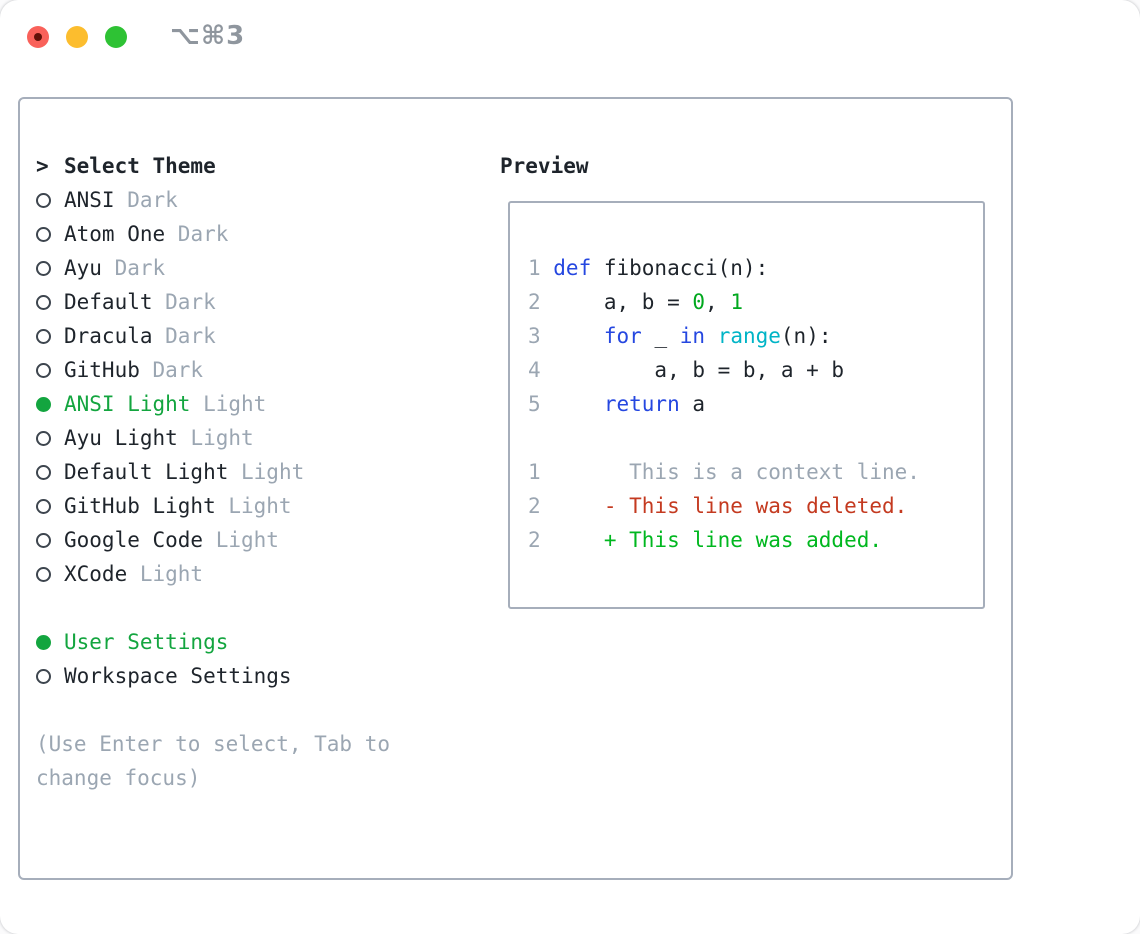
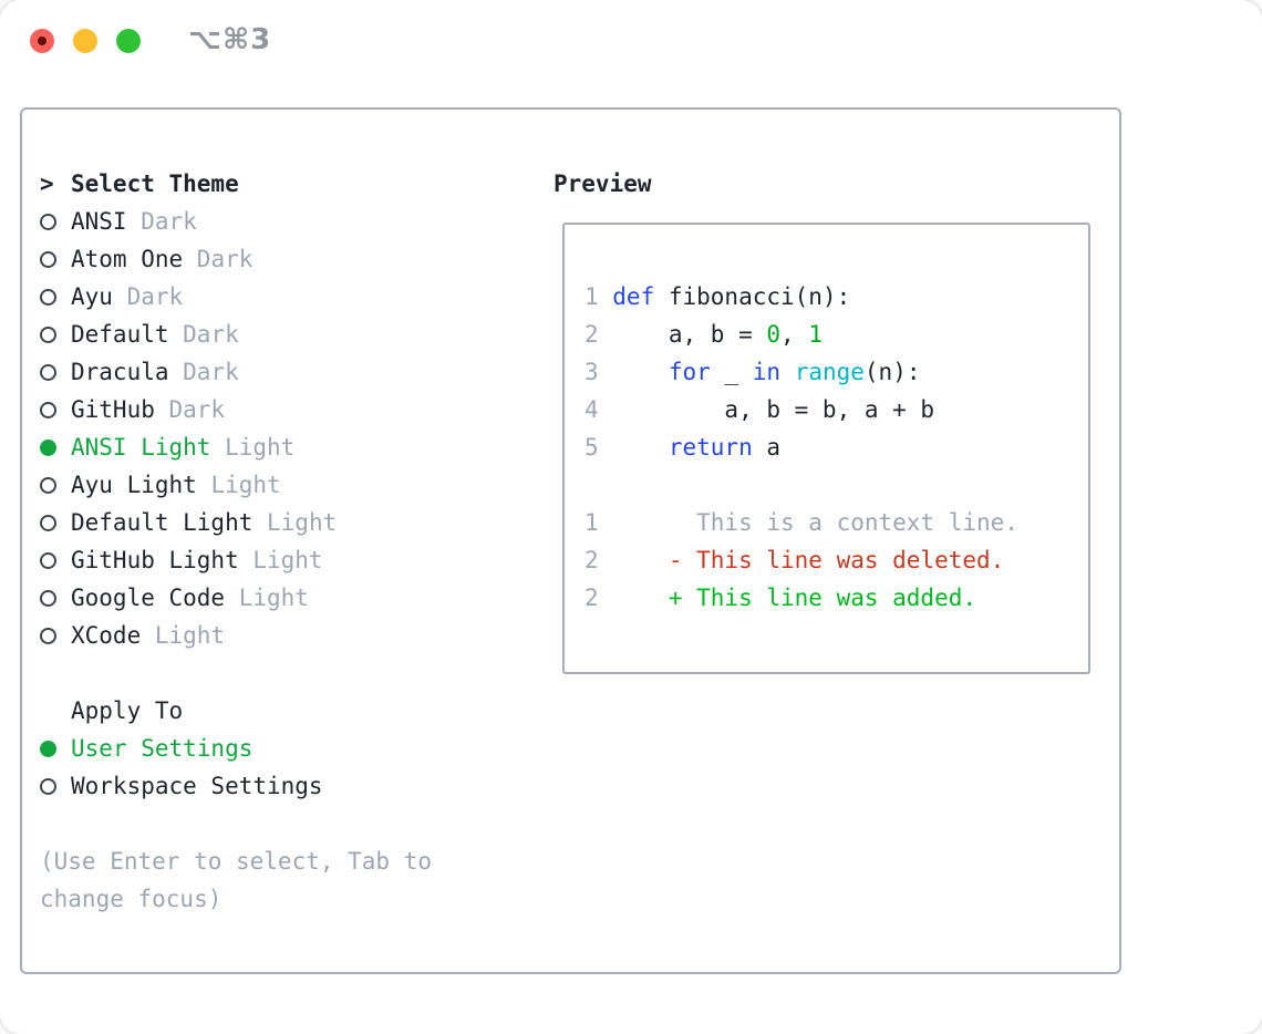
  ⌥⌘3
  >
  Select Theme
  ANSI
  Dark
  Atom One
  Dark
  Ayu
  Dark
  Default
  Dark
  Dracula
  Dark
  GitHub
  Dark
  ANSI Light
  Light
  Ayu Light
  Light
  Default Light
  Light
  GitHub Light
  Light
  Google Code
  Light
  XCode
  Light
+ Apply To
  User Settings
  Workspace Settings
  (Use Enter to select, Tab to
  change focus)
  Preview
  1 def fibonacci(n):
  2 a, b = 0, 1
  3 for _ in range(n):
  4 a, b = b, a + b
  5 return a
  1 This is a context line.
  2 - This line was deleted.
  2 + This line was added.
